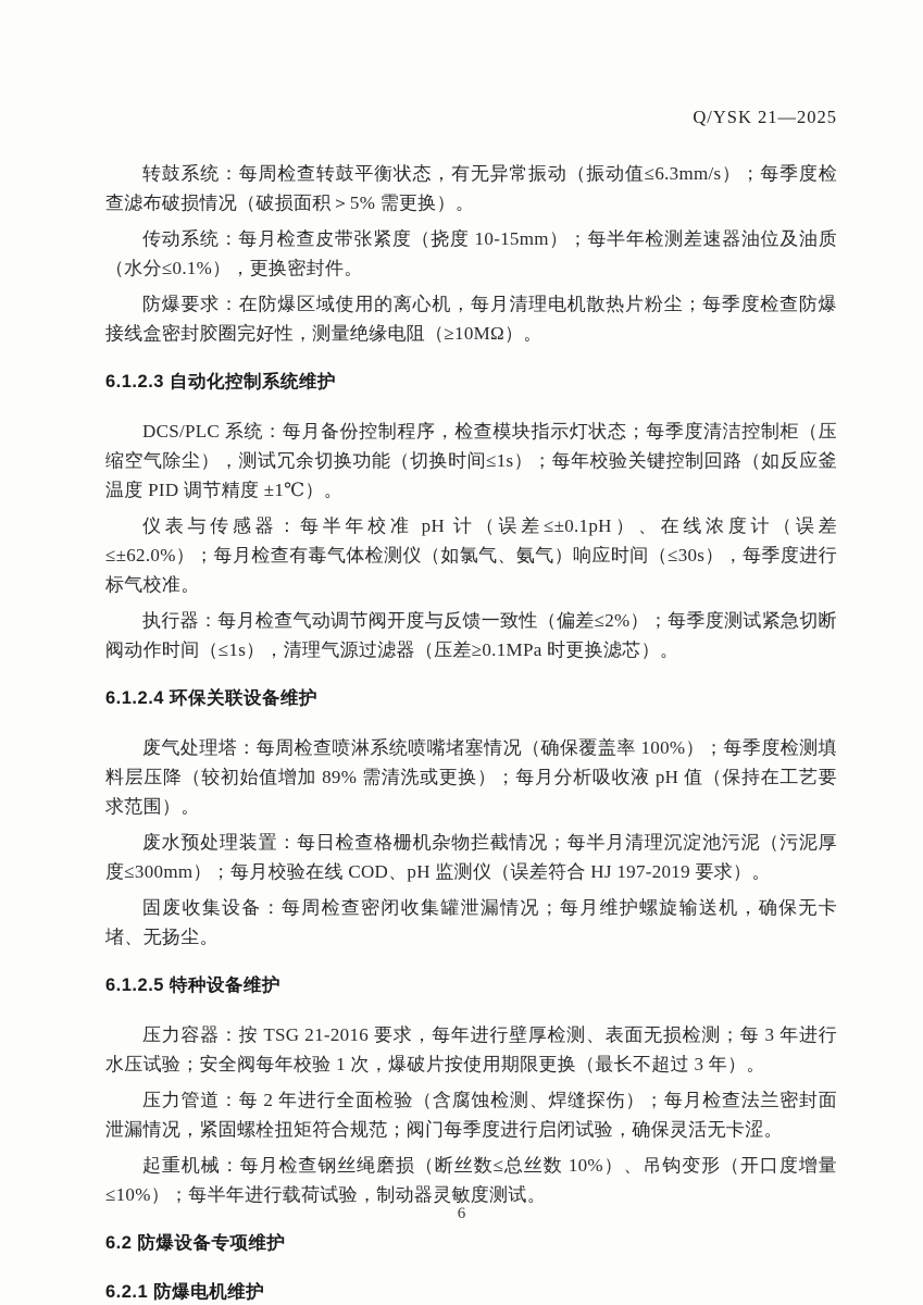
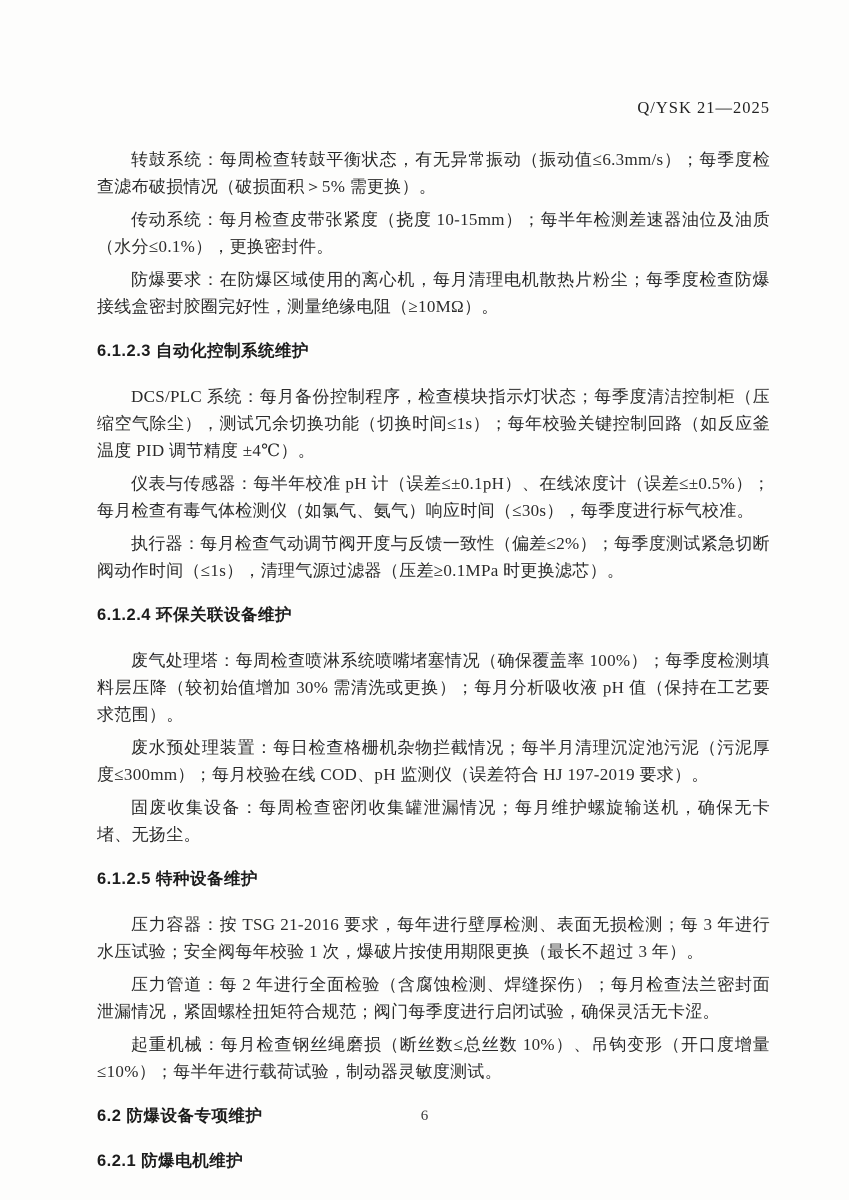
  Q/YSK 21—2025
  转鼓系统：每周检查转鼓平衡状态，有无异常振动（振动值≤6.3mm/s）；每季度检查滤布破损情况（破损面积＞5% 需更换）。
  传动系统：每月检查皮带张紧度（挠度 10-15mm）；每半年检测差速器油位及油质（水分≤0.1%），更换密封件。
  防爆要求：在防爆区域使用的离心机，每月清理电机散热片粉尘；每季度检查防爆接线盒密封胶圈完好性，测量绝缘电阻（≥10MΩ）。
  6.1.2.3 自动化控制系统维护
- DCS/PLC 系统：每月备份控制程序，检查模块指示灯状态；每季度清洁控制柜（压缩空气除尘），测试冗余切换功能（切换时间≤1s）；每年校验关键控制回路（如反应釜温度 PID 调节精度 ±1℃）。
+ DCS/PLC 系统：每月备份控制程序，检查模块指示灯状态；每季度清洁控制柜（压缩空气除尘），测试冗余切换功能（切换时间≤1s）；每年校验关键控制回路（如反应釜温度 PID 调节精度 ±4℃）。
- 仪表与传感器：每半年校准 pH 计（误差≤±0.1pH）、在线浓度计（误差≤±62.0%）；每月检查有毒气体检测仪（如氯气、氨气）响应时间（≤30s），每季度进行标气校准。
+ 仪表与传感器：每半年校准 pH 计（误差≤±0.1pH）、在线浓度计（误差≤±0.5%）；每月检查有毒气体检测仪（如氯气、氨气）响应时间（≤30s），每季度进行标气校准。
  执行器：每月检查气动调节阀开度与反馈一致性（偏差≤2%）；每季度测试紧急切断阀动作时间（≤1s），清理气源过滤器（压差≥0.1MPa 时更换滤芯）。
  6.1.2.4 环保关联设备维护
- 废气处理塔：每周检查喷淋系统喷嘴堵塞情况（确保覆盖率 100%）；每季度检测填料层压降（较初始值增加 89% 需清洗或更换）；每月分析吸收液 pH 值（保持在工艺要求范围）。
+ 废气处理塔：每周检查喷淋系统喷嘴堵塞情况（确保覆盖率 100%）；每季度检测填料层压降（较初始值增加 30% 需清洗或更换）；每月分析吸收液 pH 值（保持在工艺要求范围）。
  废水预处理装置：每日检查格栅机杂物拦截情况；每半月清理沉淀池污泥（污泥厚度≤300mm）；每月校验在线 COD、pH 监测仪（误差符合 HJ 197-2019 要求）。
  固废收集设备：每周检查密闭收集罐泄漏情况；每月维护螺旋输送机，确保无卡堵、无扬尘。
  6.1.2.5 特种设备维护
  压力容器：按 TSG 21-2016 要求，每年进行壁厚检测、表面无损检测；每 3 年进行水压试验；安全阀每年校验 1 次，爆破片按使用期限更换（最长不超过 3 年）。
  压力管道：每 2 年进行全面检验（含腐蚀检测、焊缝探伤）；每月检查法兰密封面泄漏情况，紧固螺栓扭矩符合规范；阀门每季度进行启闭试验，确保灵活无卡涩。
  起重机械：每月检查钢丝绳磨损（断丝数≤总丝数 10%）、吊钩变形（开口度增量≤10%）；每半年进行载荷试验，制动器灵敏度测试。
  6.2 防爆设备专项维护
  6.2.1 防爆电机维护
  6
